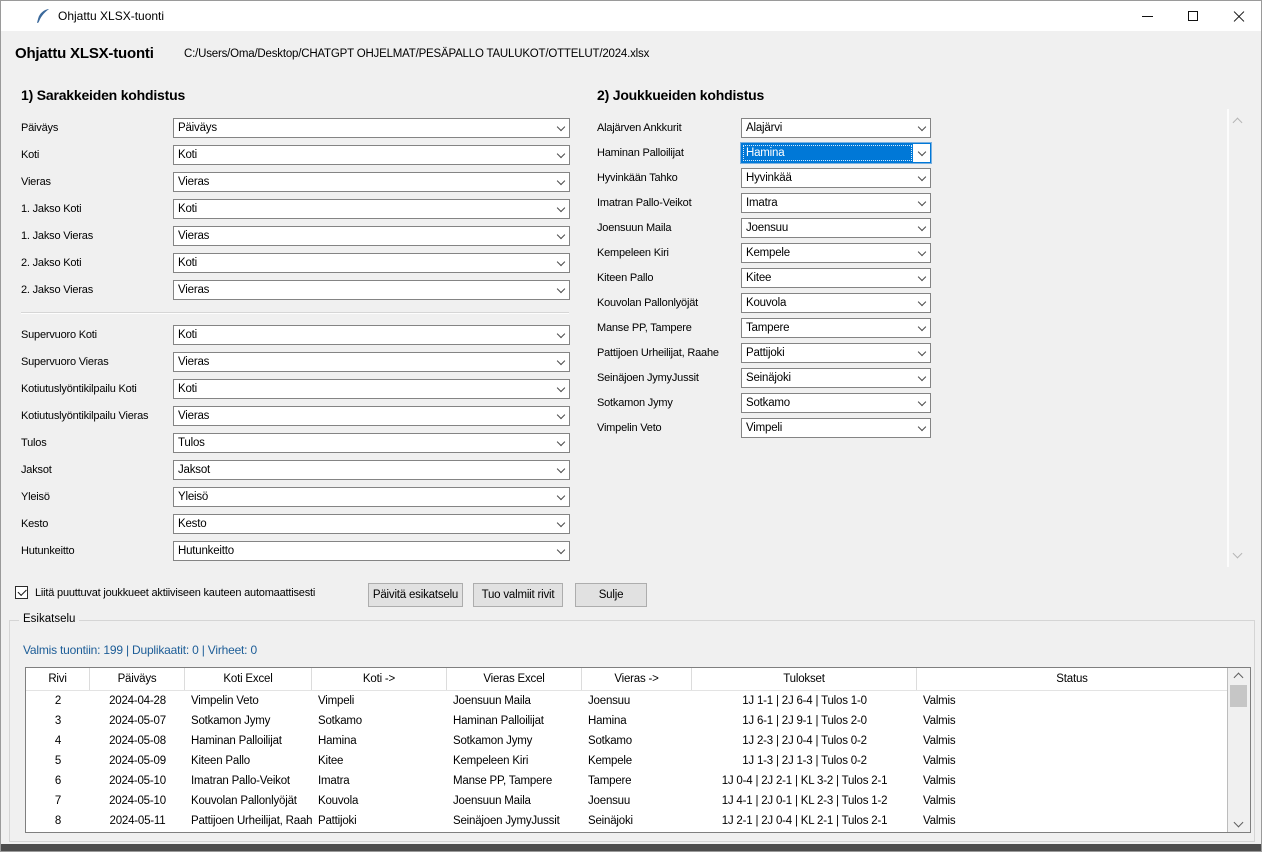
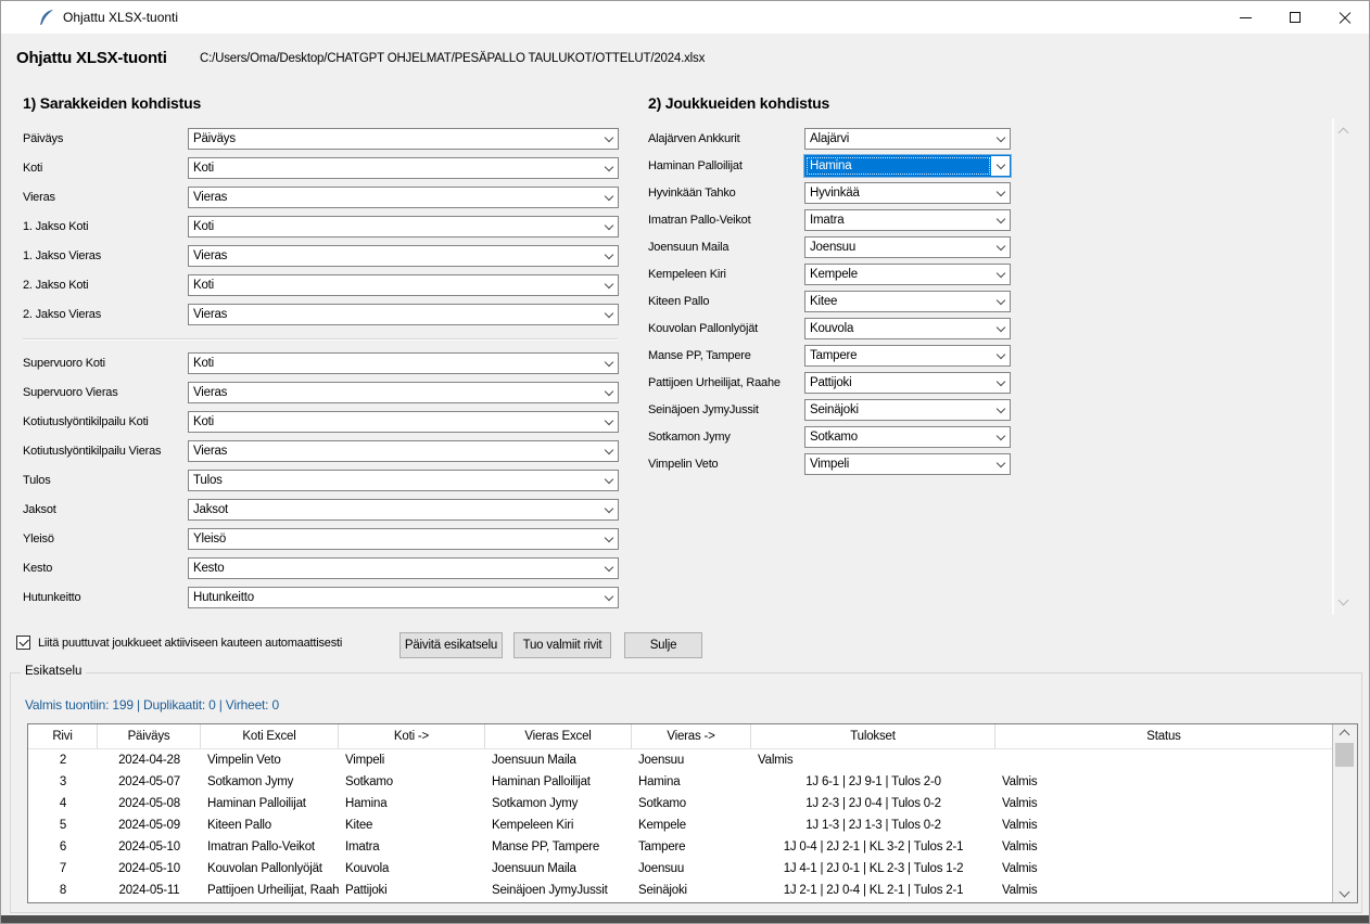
  Ohjattu XLSX-tuonti
  Ohjattu XLSX-tuonti
  C:/Users/Oma/Desktop/CHATGPT OHJELMAT/PESÄPALLO TAULUKOT/OTTELUT/2024.xlsx
  1) Sarakkeiden kohdistus
  2) Joukkueiden kohdistus
  Päiväys
  Päiväys
  Koti
  Koti
  Vieras
  Vieras
  1. Jakso Koti
  Koti
  1. Jakso Vieras
  Vieras
  2. Jakso Koti
  Koti
  2. Jakso Vieras
  Vieras
  Supervuoro Koti
  Koti
  Supervuoro Vieras
  Vieras
  Kotiutuslyöntikilpailu Koti
  Koti
  Kotiutuslyöntikilpailu Vieras
  Vieras
  Tulos
  Tulos
  Jaksot
  Jaksot
  Yleisö
  Yleisö
  Kesto
  Kesto
  Hutunkeitto
  Hutunkeitto
  Alajärven Ankkurit
  Alajärvi
  Haminan Palloilijat
  Hamina
  Hyvinkään Tahko
  Hyvinkää
  Imatran Pallo-Veikot
  Imatra
  Joensuun Maila
  Joensuu
  Kempeleen Kiri
  Kempele
  Kiteen Pallo
  Kitee
  Kouvolan Pallonlyöjät
  Kouvola
  Manse PP, Tampere
  Tampere
  Pattijoen Urheilijat, Raahe
  Pattijoki
  Seinäjoen JymyJussit
  Seinäjoki
  Sotkamon Jymy
  Sotkamo
  Vimpelin Veto
  Vimpeli
  Liitä puuttuvat joukkueet aktiiviseen kauteen automaattisesti
  Päivitä esikatselu
  Tuo valmiit rivit
  Sulje
  Esikatselu
  Valmis tuontiin: 199 | Duplikaatit: 0 | Virheet: 0
  Rivi
  Päiväys
  Koti Excel
  Koti ->
  Vieras Excel
  Vieras ->
  Tulokset
  Status
  2
  2024-04-28
  Vimpelin Veto
  Vimpeli
  Joensuun Maila
  Joensuu
- 1J 1-1 | 2J 6-4 | Tulos 1-0
  Valmis
  3
  2024-05-07
  Sotkamon Jymy
  Sotkamo
  Haminan Palloilijat
  Hamina
  1J 6-1 | 2J 9-1 | Tulos 2-0
  Valmis
  4
  2024-05-08
  Haminan Palloilijat
  Hamina
  Sotkamon Jymy
  Sotkamo
  1J 2-3 | 2J 0-4 | Tulos 0-2
  Valmis
  5
  2024-05-09
  Kiteen Pallo
  Kitee
  Kempeleen Kiri
  Kempele
  1J 1-3 | 2J 1-3 | Tulos 0-2
  Valmis
  6
  2024-05-10
  Imatran Pallo-Veikot
  Imatra
  Manse PP, Tampere
  Tampere
  1J 0-4 | 2J 2-1 | KL 3-2 | Tulos 2-1
  Valmis
  7
  2024-05-10
  Kouvolan Pallonlyöjät
  Kouvola
  Joensuun Maila
  Joensuu
  1J 4-1 | 2J 0-1 | KL 2-3 | Tulos 1-2
  Valmis
  8
  2024-05-11
  Pattijoen Urheilijat, Raah
  Pattijoki
  Seinäjoen JymyJussit
  Seinäjoki
  1J 2-1 | 2J 0-4 | KL 2-1 | Tulos 2-1
  Valmis
